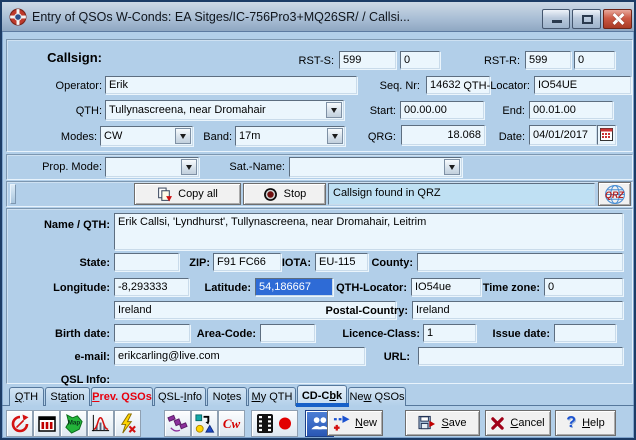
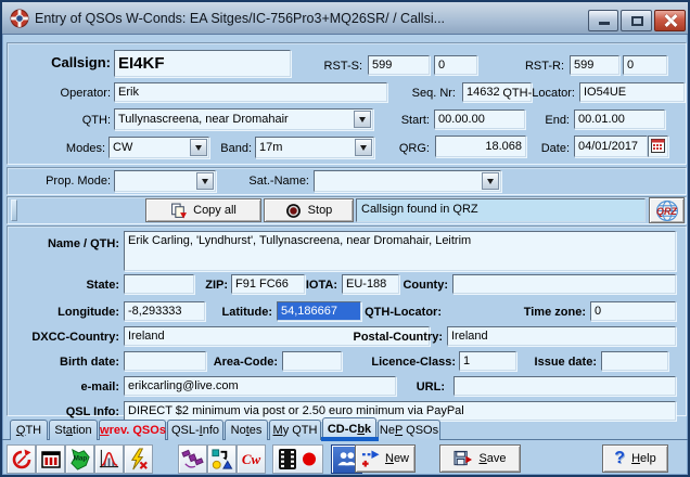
  Entry of QSOs W-Conds: EA Sitges/IC-756Pro3+MQ26SR/ / Callsi...
  Callsign:
+ EI4KF
  RST-S:
  599
  0
  RST-R:
  599
  0
  Operator:
  Erik
  Seq. Nr:
  14632
  QTH-Locator:
  IO54UE
  QTH:
  Tullynascreena, near Dromahair
  Start:
  00.00.00
  End:
  00.01.00
  Modes:
  CW
  Band:
  17m
  QRG:
  18.068
  Date:
  04/01/2017
  Prop. Mode:
  Sat.-Name:
  Copy all
  Stop
  Callsign found in QRZ
  QRZ
  Name / QTH:
- Erik Callsi, 'Lyndhurst', Tullynascreena, near Dromahair, Leitrim
+ Erik Carling, 'Lyndhurst', Tullynascreena, near Dromahair, Leitrim
  State:
  ZIP:
  F91 FC66
  IOTA:
- EU-115
+ EU-188
  County:
  Longitude:
  -8,293333
  Latitude:
  54,186667
  QTH-Locator:
- IO54ue
  Time zone:
  0
+ DXCC-Country:
  Ireland
  Postal-Country:
  Ireland
  Birth date:
  Area-Code:
  Licence-Class:
  1
  Issue date:
  e-mail:
  erikcarling@live.com
  URL:
  QSL Info:
+ DIRECT $2 minimum via post or 2.50 euro minimum via PayPal
  QTH
  Station
- Prev. QSOs
+ wrev. QSOs
  QSL-Info
  Notes
  My QTH
  CD-Cbk
- New QSOs
+ NeP QSOs
  Cw
  New
  Save
- Cancel
  ?
  Help
